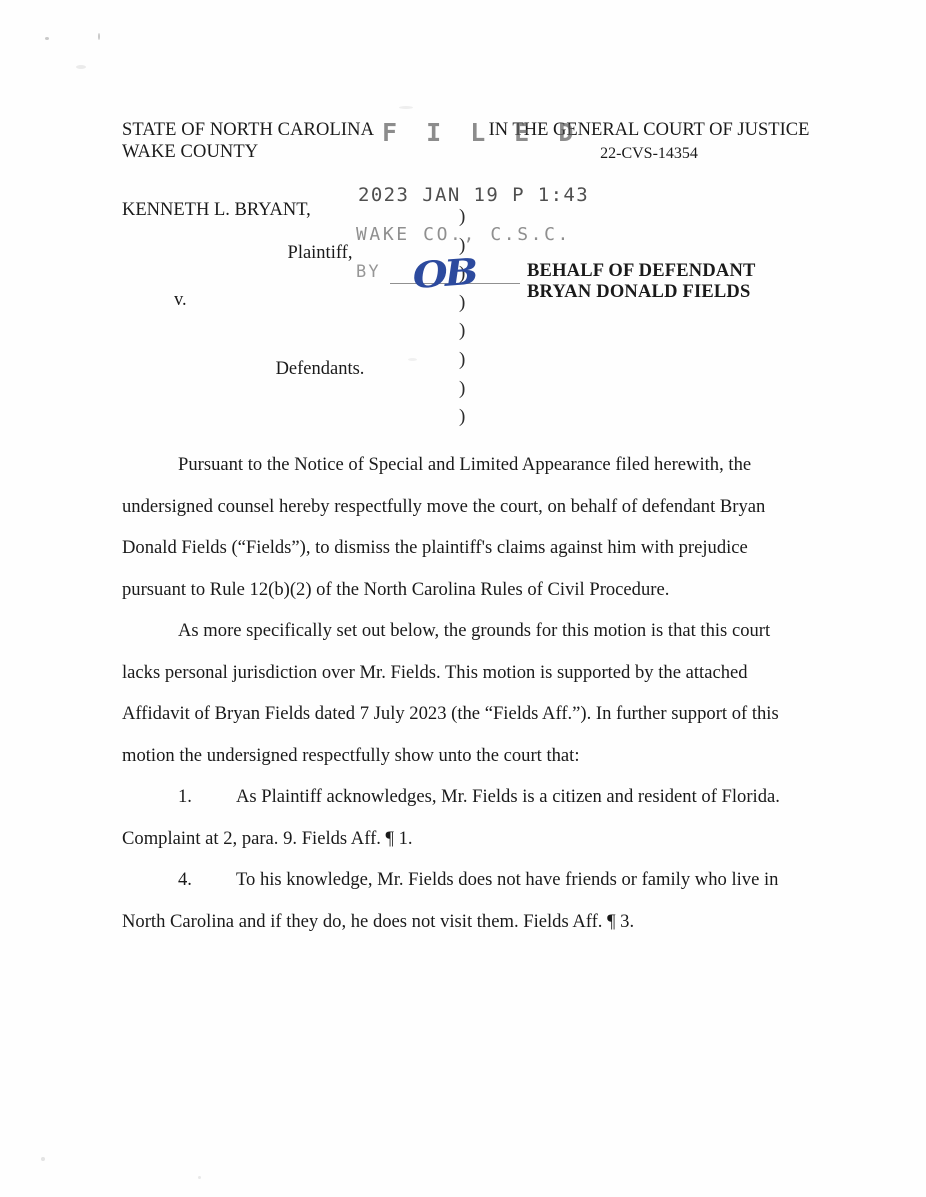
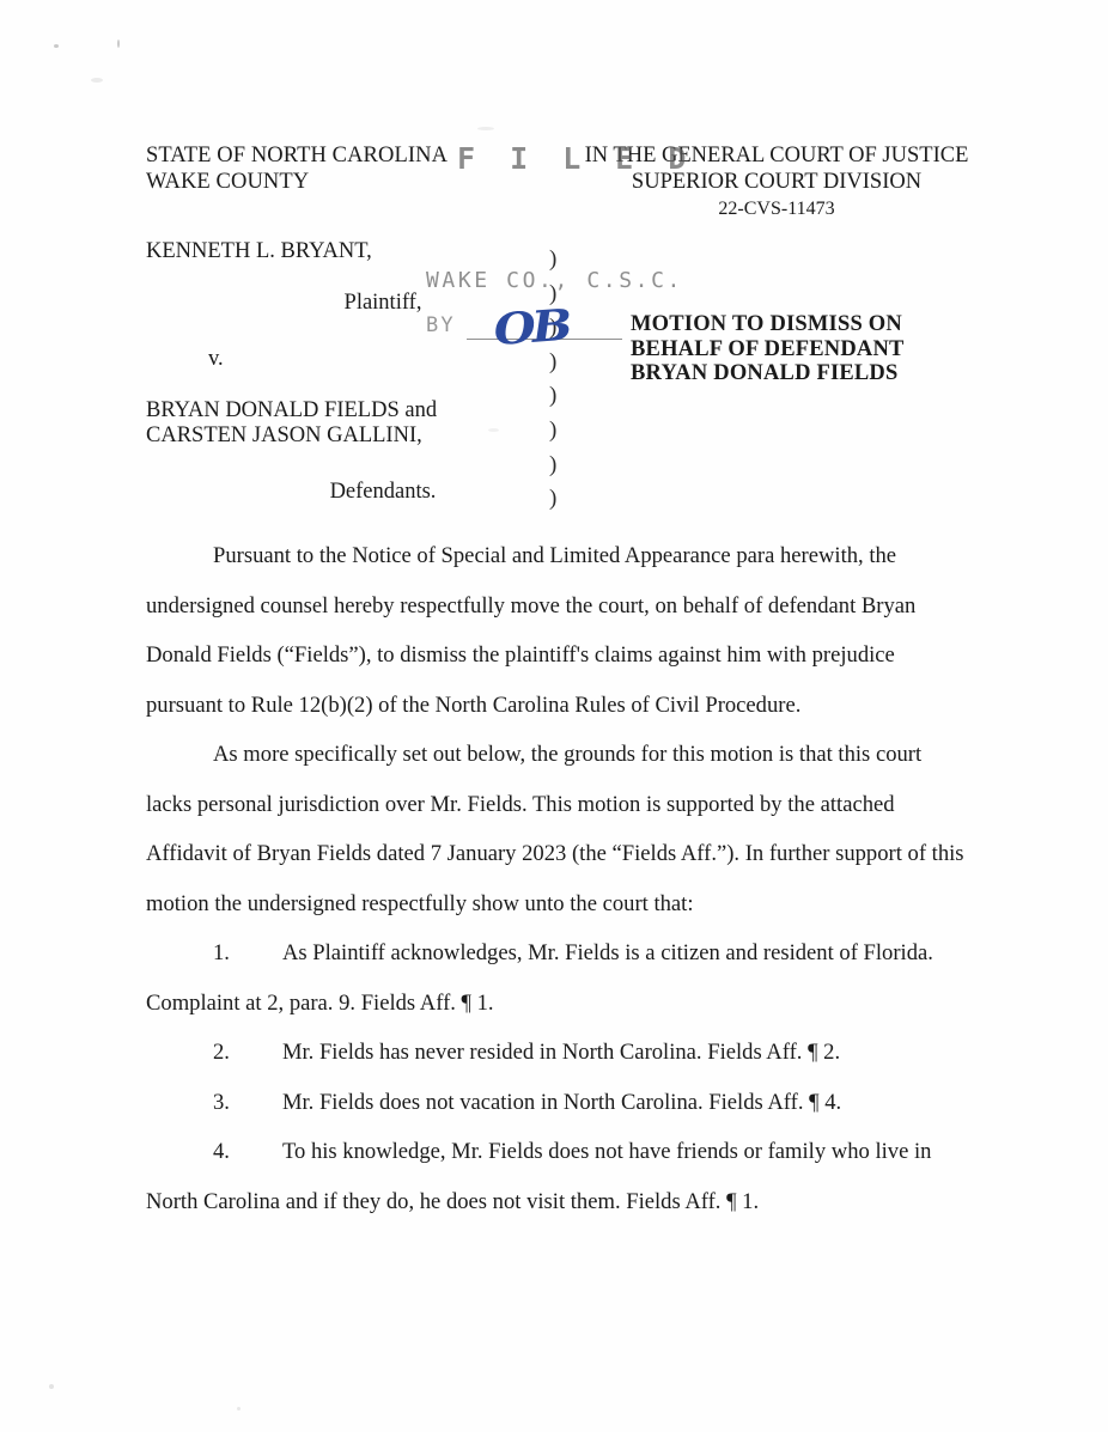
  STATE OF NORTH CAROLINA
  WAKE COUNTY
  IN THE GENERAL COURT OF JUSTICE
+ SUPERIOR COURT DIVISION
- 22-CVS-14354
+ 22-CVS-11473
  KENNETH L. BRYANT,
  Plaintiff,
  v.
+ BRYAN DONALD FIELDS and
+ CARSTEN JASON GALLINI,
  Defendants.
  )
  )
  )
  )
  )
  )
  )
  )
+ MOTION TO DISMISS ON
  BEHALF OF DEFENDANT
  BRYAN DONALD FIELDS
  F I L E D
- 2023 JAN 19 P 1:43
  WAKE CO., C.S.C.
  BY
- Pursuant to the Notice of Special and Limited Appearance filed herewith, the undersigned counsel hereby respectfully move the court, on behalf of defendant Bryan Donald Fields (“Fields”), to dismiss the plaintiff's claims against him with prejudice pursuant to Rule 12(b)(2) of the North Carolina Rules of Civil Procedure.
+ Pursuant to the Notice of Special and Limited Appearance para herewith, the undersigned counsel hereby respectfully move the court, on behalf of defendant Bryan Donald Fields (“Fields”), to dismiss the plaintiff's claims against him with prejudice pursuant to Rule 12(b)(2) of the North Carolina Rules of Civil Procedure.
- As more specifically set out below, the grounds for this motion is that this court lacks personal jurisdiction over Mr. Fields. This motion is supported by the attached Affidavit of Bryan Fields dated 7 July 2023 (the “Fields Aff.”). In further support of this motion the undersigned respectfully show unto the court that:
+ As more specifically set out below, the grounds for this motion is that this court lacks personal jurisdiction over Mr. Fields. This motion is supported by the attached Affidavit of Bryan Fields dated 7 January 2023 (the “Fields Aff.”). In further support of this motion the undersigned respectfully show unto the court that:
  1. As Plaintiff acknowledges, Mr. Fields is a citizen and resident of Florida. Complaint at 2, para. 9. Fields Aff. ¶ 1.
+ 2. Mr. Fields has never resided in North Carolina. Fields Aff. ¶ 2.
+ 3. Mr. Fields does not vacation in North Carolina. Fields Aff. ¶ 4.
- 4. To his knowledge, Mr. Fields does not have friends or family who live in North Carolina and if they do, he does not visit them. Fields Aff. ¶ 3.
+ 4. To his knowledge, Mr. Fields does not have friends or family who live in North Carolina and if they do, he does not visit them. Fields Aff. ¶ 1.
